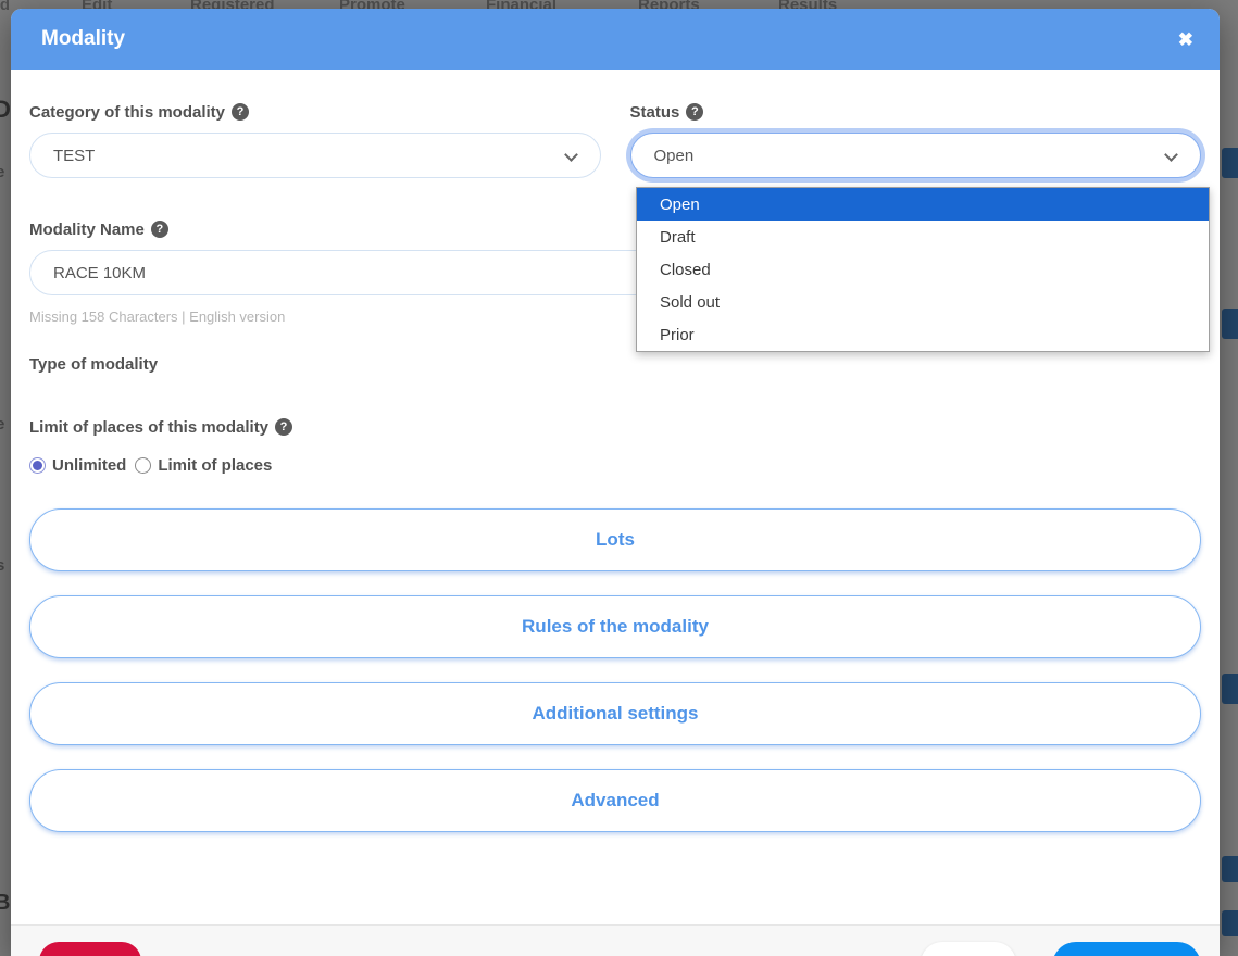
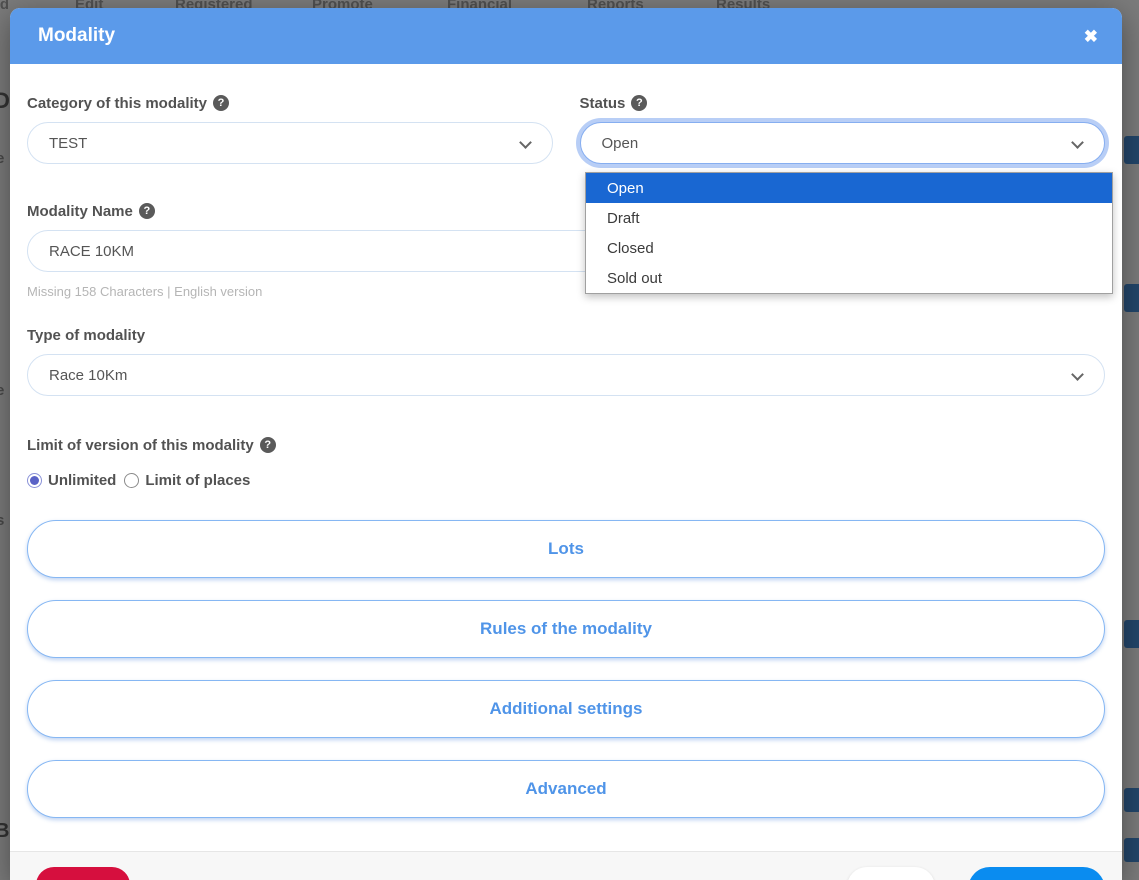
  Edit
  Registered
  Promote
  Financial
  Reports
  Results
  D
  e
  e
  s
  B
  Modality
  ✖
  Category of this modality
  ?
  TEST
  Status
  ?
  Open
  Modality Name
  ?
  RACE 10KM
  Missing 158 Characters | English version
  Type of modality
+ Race 10Km
- Limit of places of this modality
+ Limit of version of this modality
  ?
  Unlimited
  Limit of places
  Lots Rules of the modality Additional settings Advanced
  Open
  Draft
  Closed
  Sold out
- Prior
